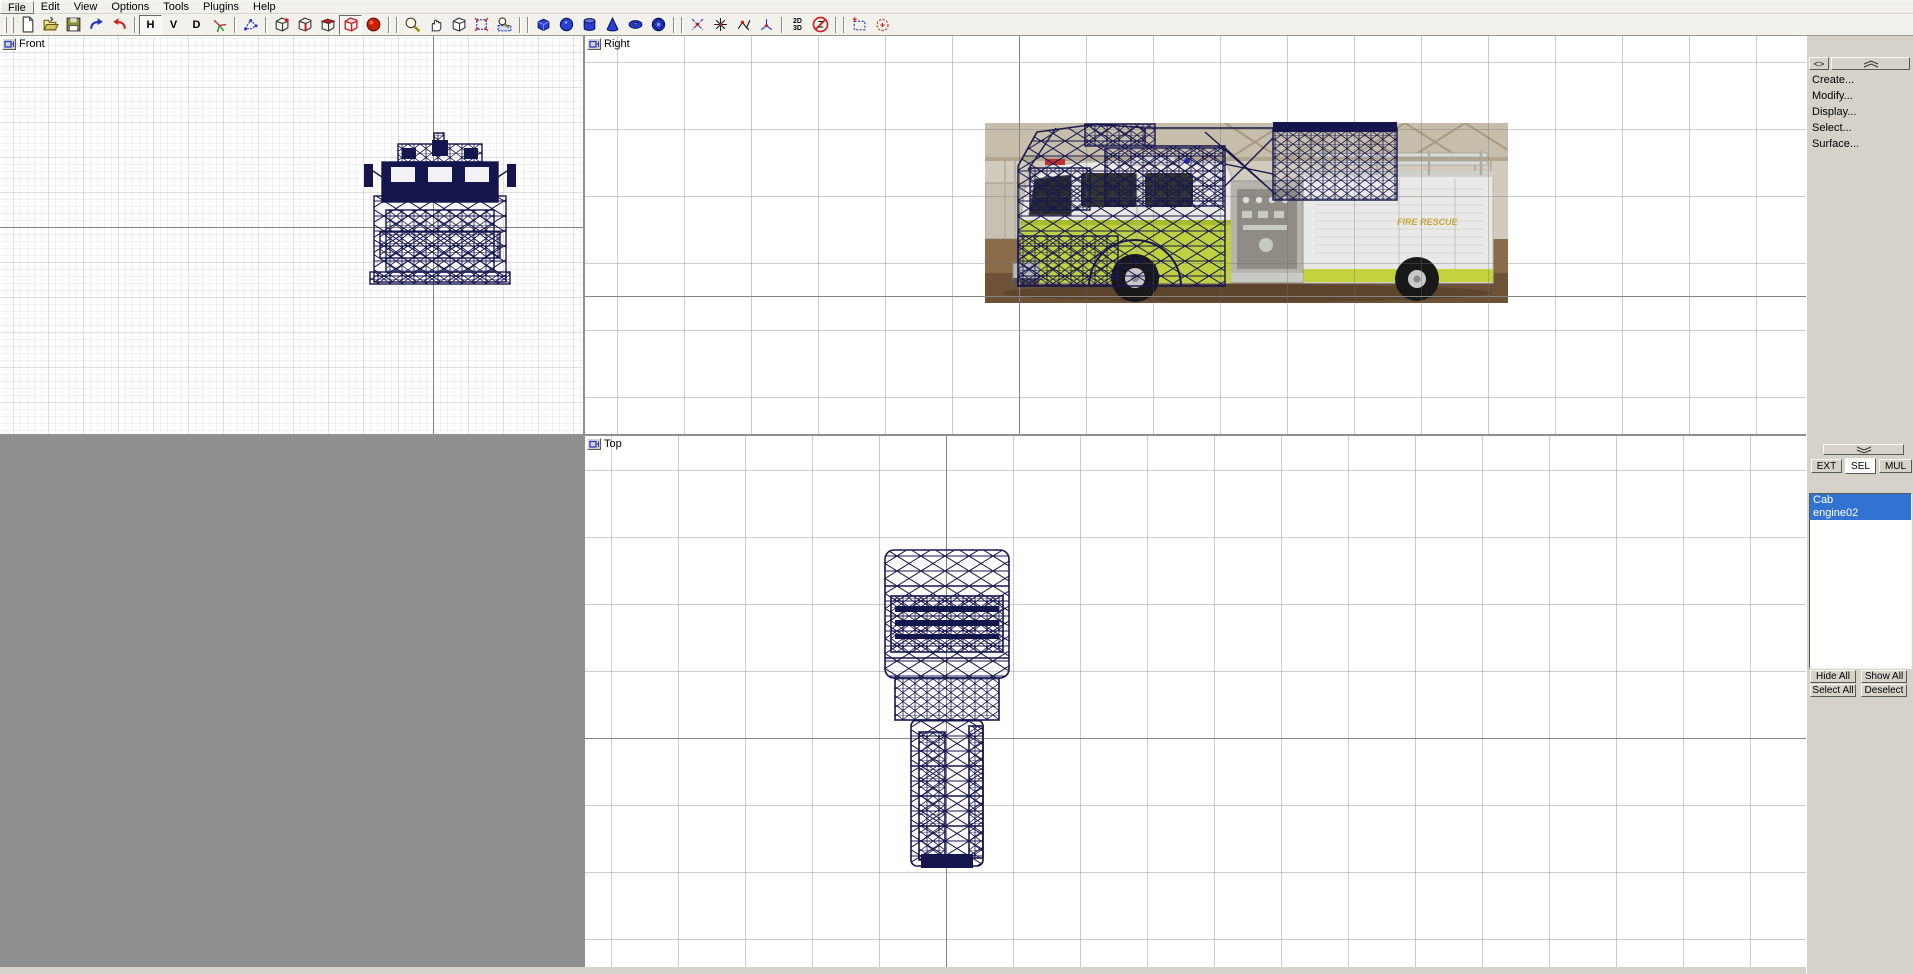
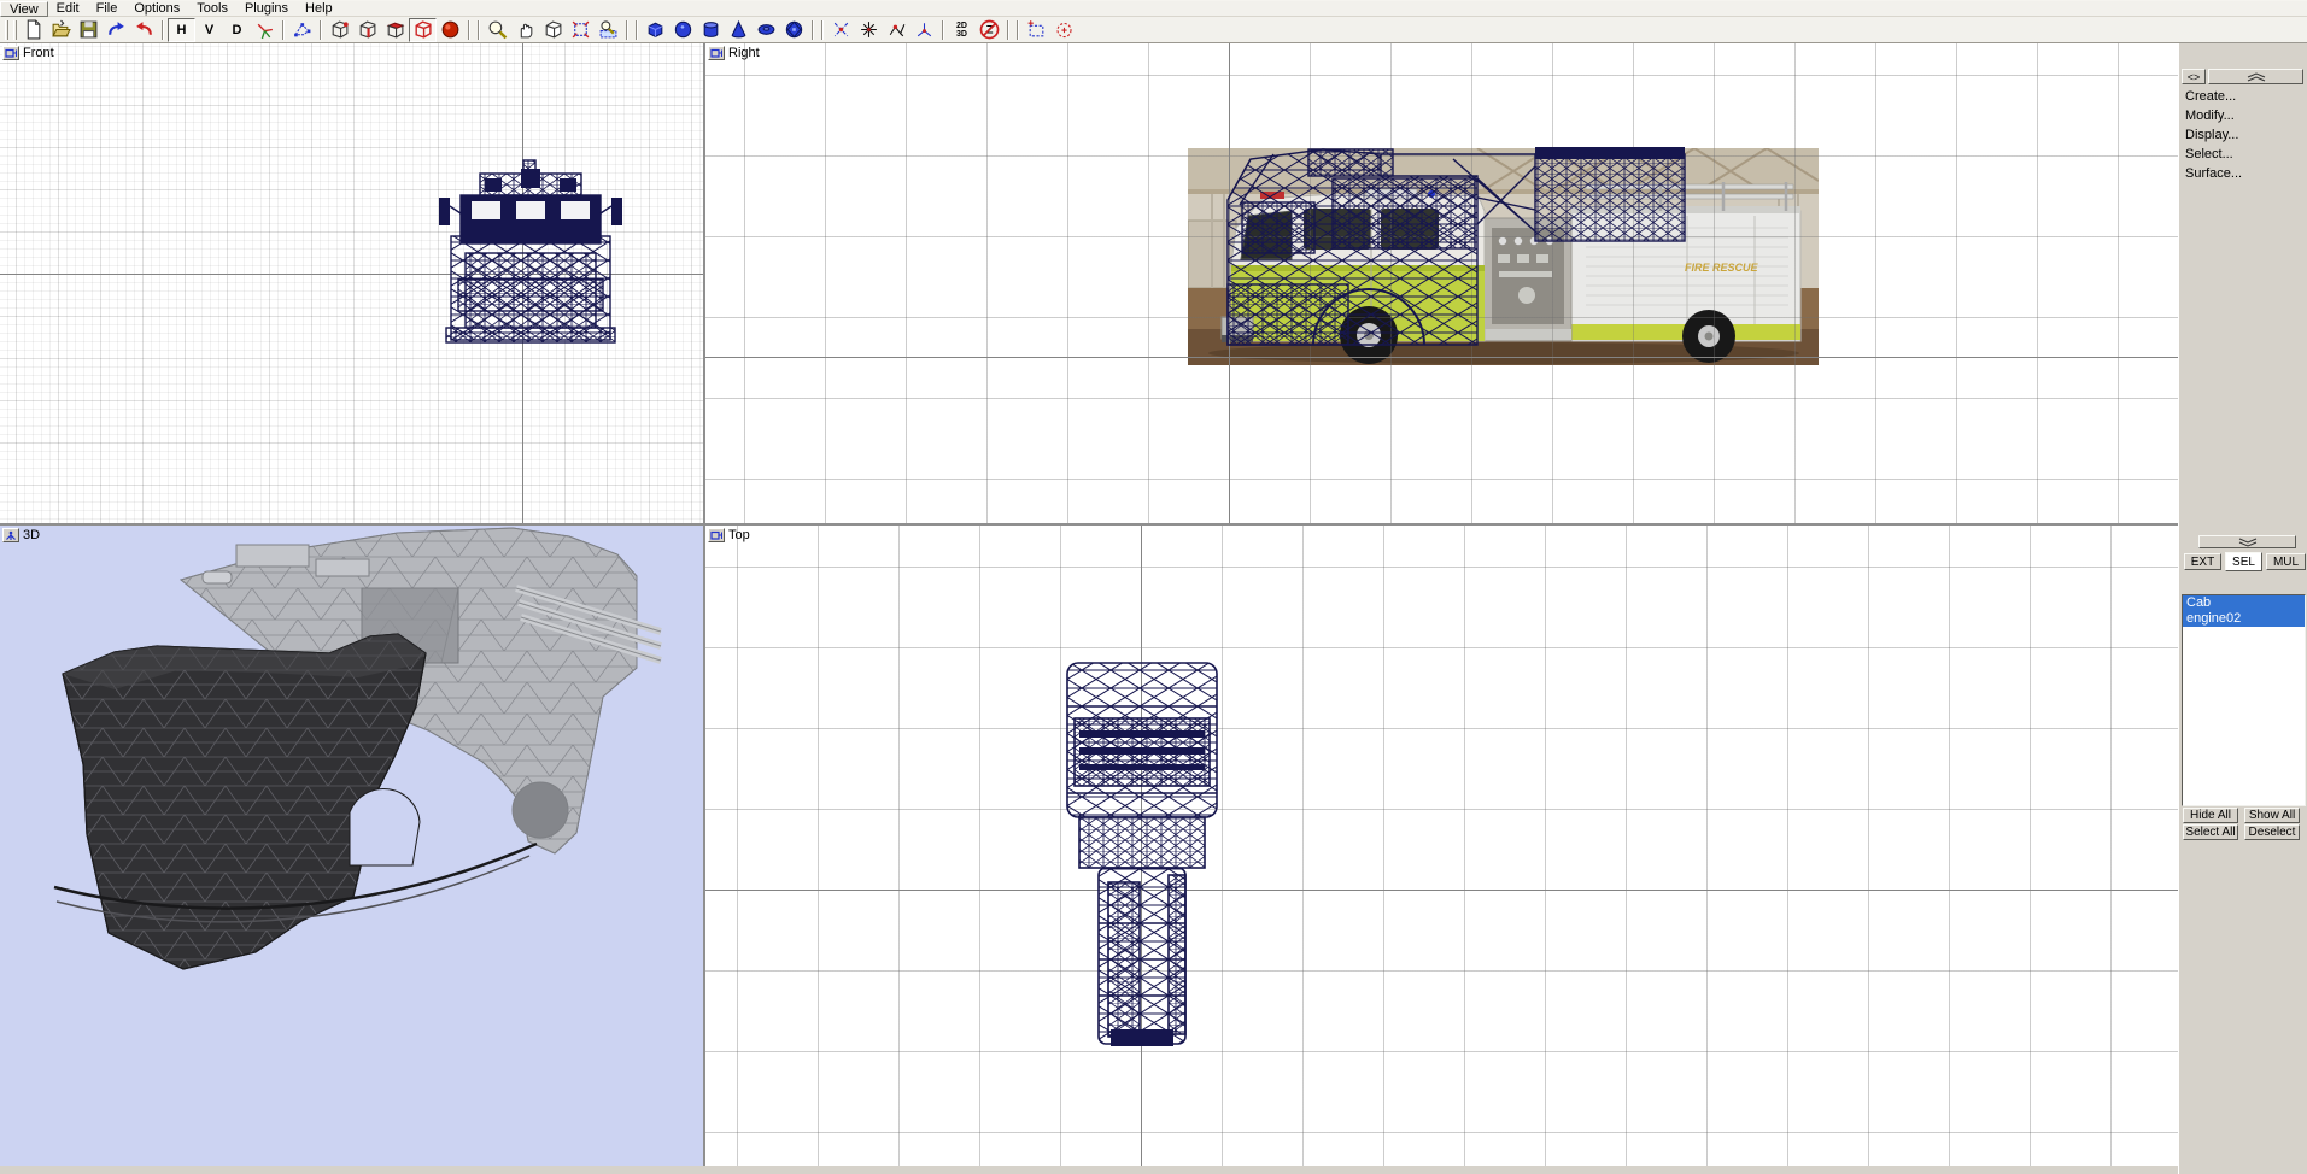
- File
+ View
  Edit
- View
+ File
  Options
  Tools
  Plugins
  Help
  H
  V
  D
  Front
  Right
+ 3D
  Top
  <>
  Create...
  Modify...
  Display...
  Select...
  Surface...
  EXT
  SEL
  MUL
  Cab
  engine02
  Hide All
  Show All
  Select All
  Deselect
